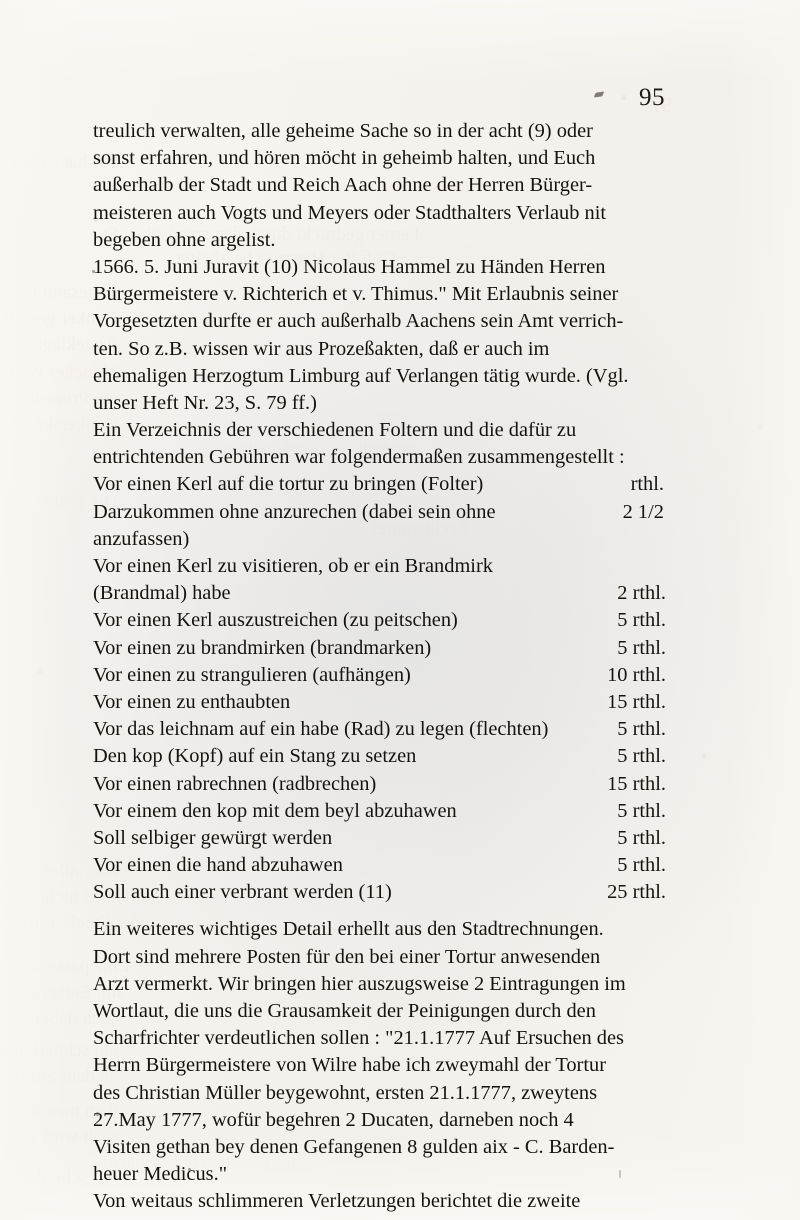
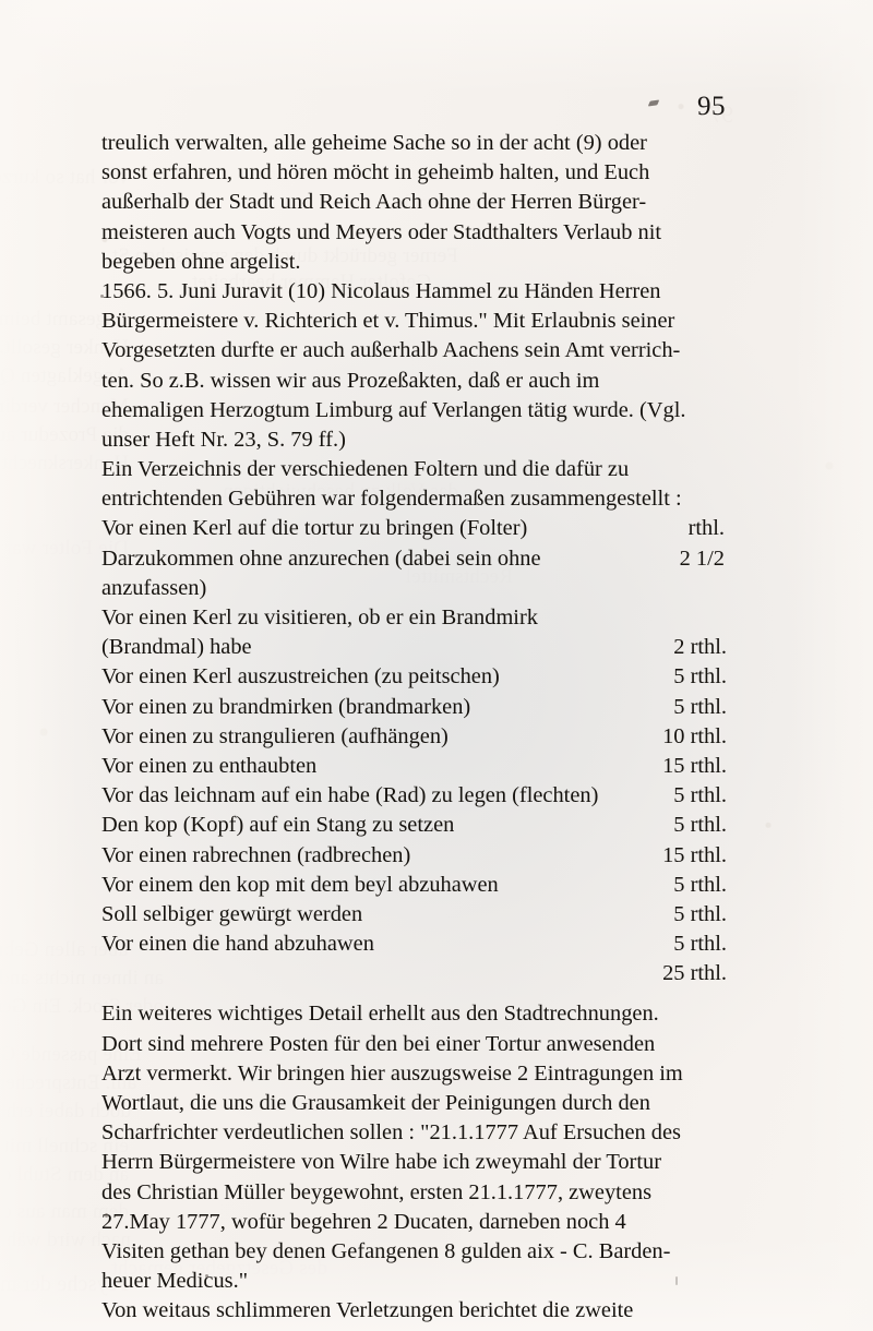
  95
  treulich verwalten, alle geheime Sache so in der acht (9) oder
  sonst erfahren, und hören möcht in geheimb halten, und Euch
  außerhalb der Stadt und Reich Aach ohne der Herren Bürger-
  meisteren auch Vogts und Meyers oder Stadthalters Verlaub nit
  begeben ohne argelist.
  1566. 5. Juni Juravit (10) Nicolaus Hammel zu Händen Herren
  Bürgermeistere v. Richterich et v. Thimus." Mit Erlaubnis seiner
  Vorgesetzten durfte er auch außerhalb Aachens sein Amt verrich-
  ten. So z.B. wissen wir aus Prozeßakten, daß er auch im
  ehemaligen Herzogtum Limburg auf Verlangen tätig wurde. (Vgl.
  unser Heft Nr. 23, S. 79 ff.)
  Ein Verzeichnis der verschiedenen Foltern und die dafür zu
  entrichtenden Gebühren war folgendermaßen zusammengestellt :
  Vor einen Kerl auf die tortur zu bringen (Folter)
  rthl.
  Darzukommen ohne anzurechen (dabei sein ohne
  2 1/2
  anzufassen)
  Vor einen Kerl zu visitieren, ob er ein Brandmirk
  (Brandmal) habe
  2 rthl.
  Vor einen Kerl auszustreichen (zu peitschen)
  5 rthl.
  Vor einen zu brandmirken (brandmarken)
  5 rthl.
  Vor einen zu strangulieren (aufhängen)
  10 rthl.
  Vor einen zu enthaubten
  15 rthl.
  Vor das leichnam auf ein habe (Rad) zu legen (flechten)
  5 rthl.
  Den kop (Kopf) auf ein Stang zu setzen
  5 rthl.
  Vor einen rabrechnen (radbrechen)
  15 rthl.
  Vor einem den kop mit dem beyl abzuhawen
  5 rthl.
  Soll selbiger gewürgt werden
  5 rthl.
  Vor einen die hand abzuhawen
  5 rthl.
- Soll auch einer verbrant werden (11)
  25 rthl.
  Ein weiteres wichtiges Detail erhellt aus den Stadtrechnungen.
  Dort sind mehrere Posten für den bei einer Tortur anwesenden
  Arzt vermerkt. Wir bringen hier auszugsweise 2 Eintragungen im
  Wortlaut, die uns die Grausamkeit der Peinigungen durch den
  Scharfrichter verdeutlichen sollen : "21.1.1777 Auf Ersuchen des
  Herrn Bürgermeistere von Wilre habe ich zweymahl der Tortur
  des Christian Müller beygewohnt, ersten 21.1.1777, zweytens
  27.May 1777, wofür begehren 2 Ducaten, darneben noch 4
  Visiten gethan bey denen Gefangenen 8 gulden aix - C. Barden-
  heuer Medicus."
  Von weitaus schlimmeren Verletzungen berichtet die zweite
